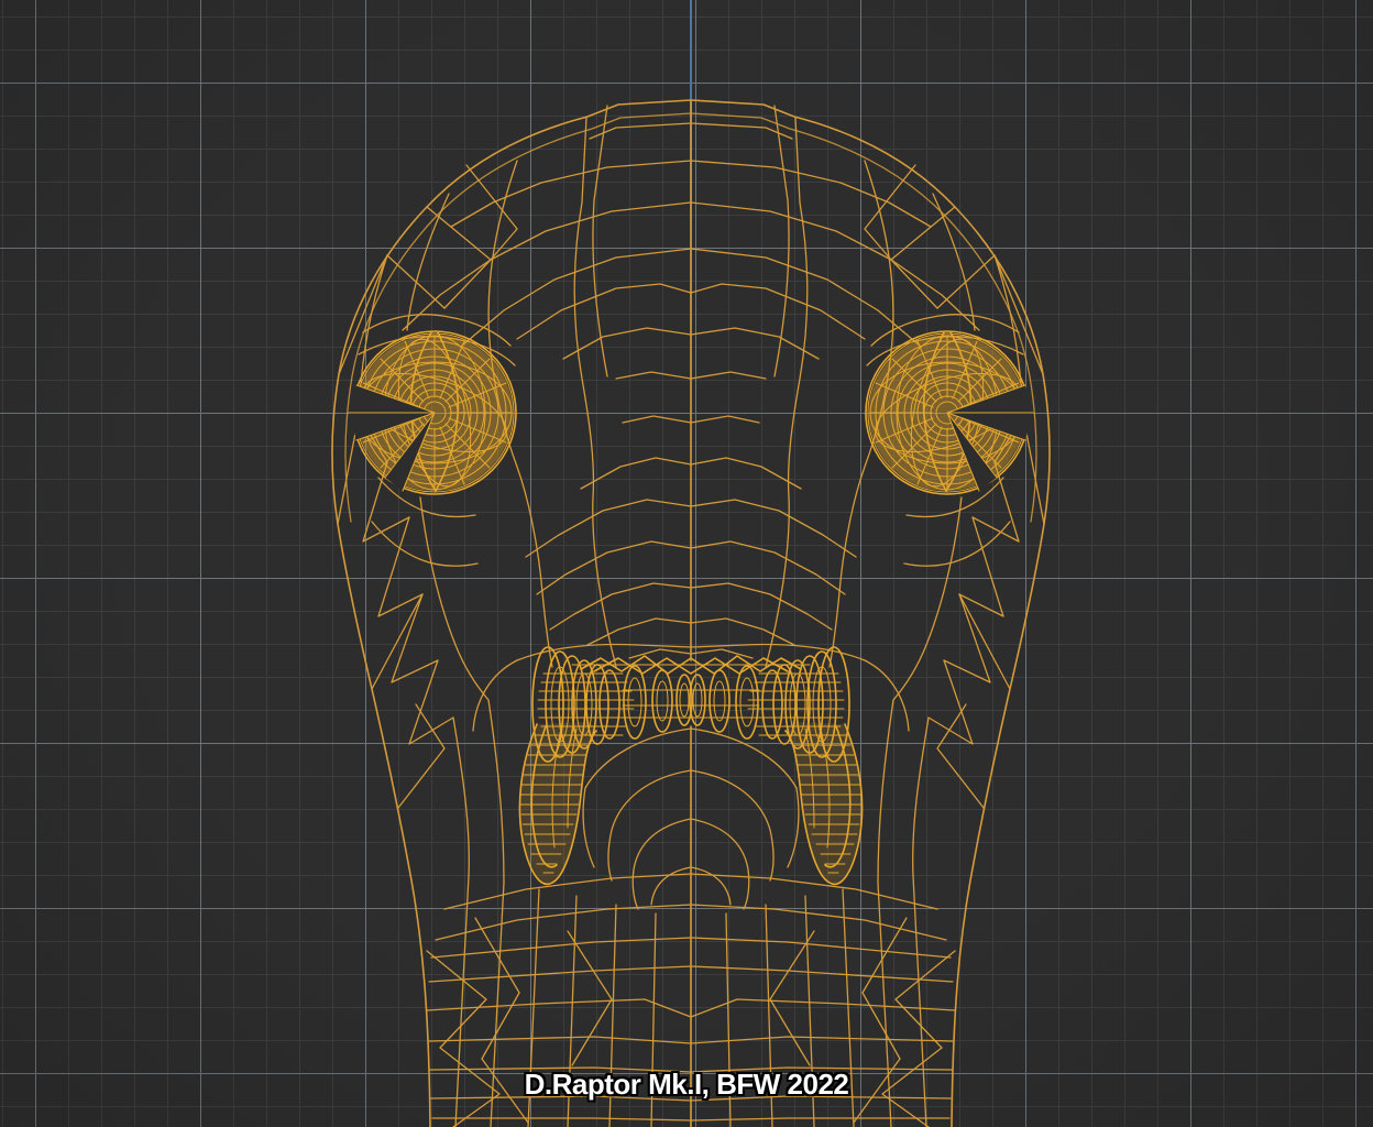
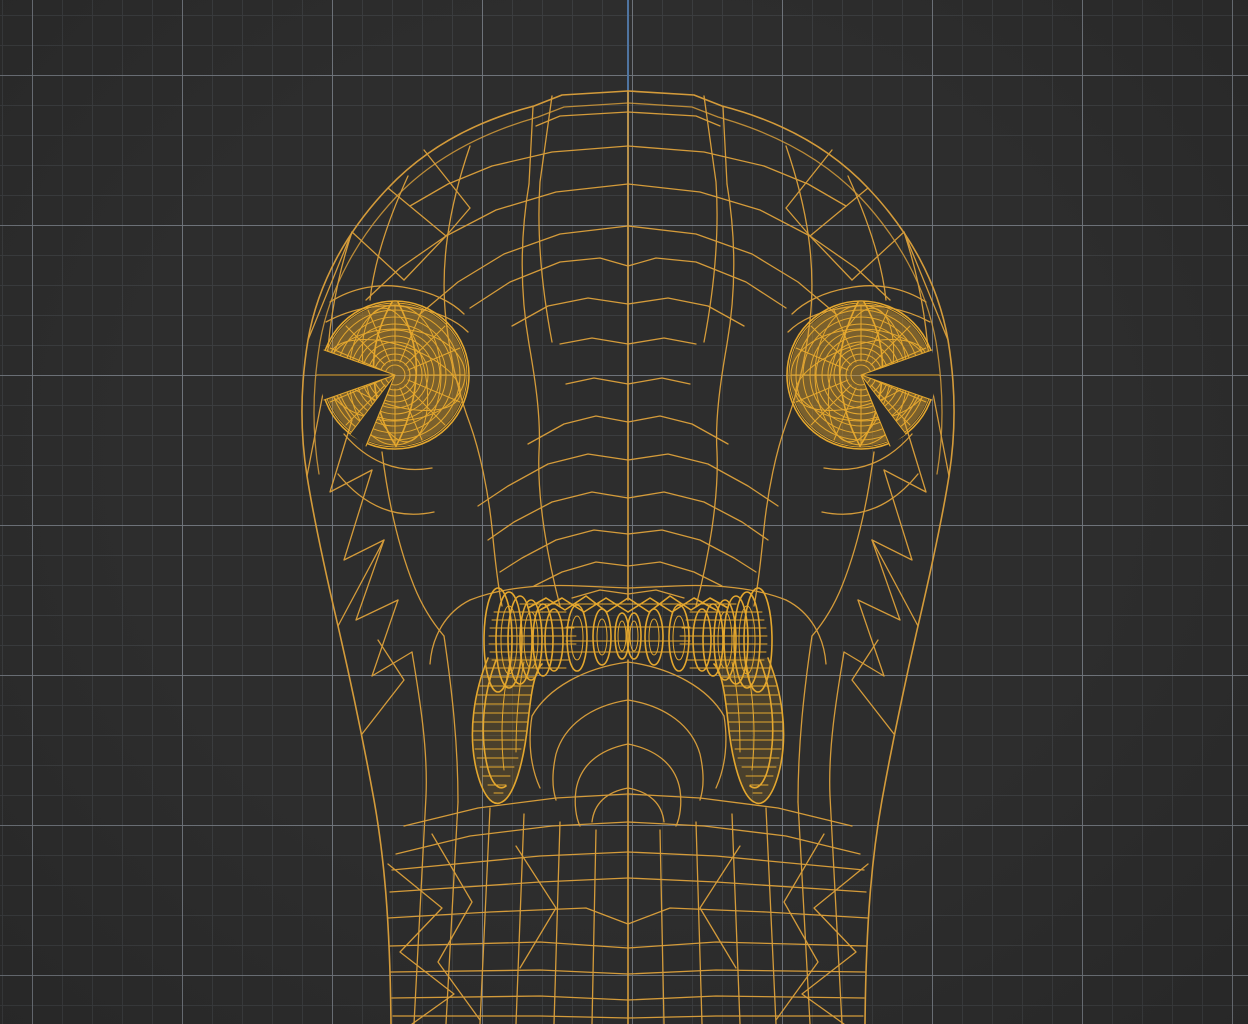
- D.Raptor Mk.I, BFW 2022
